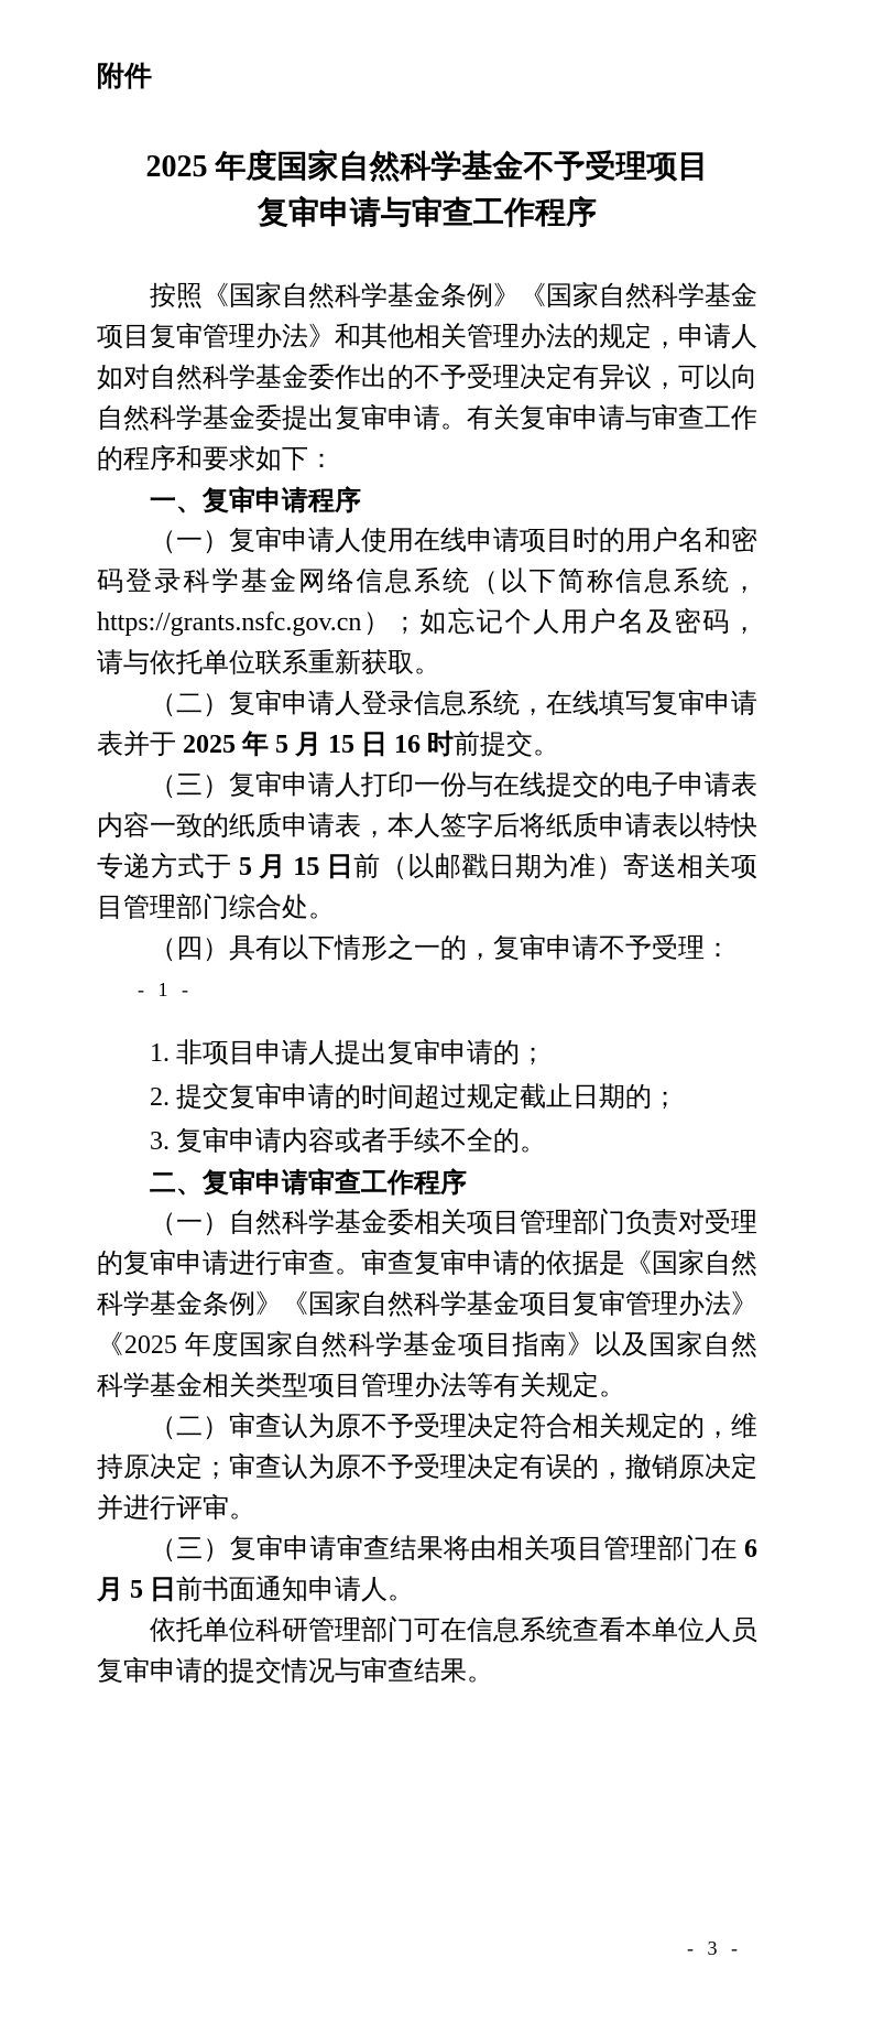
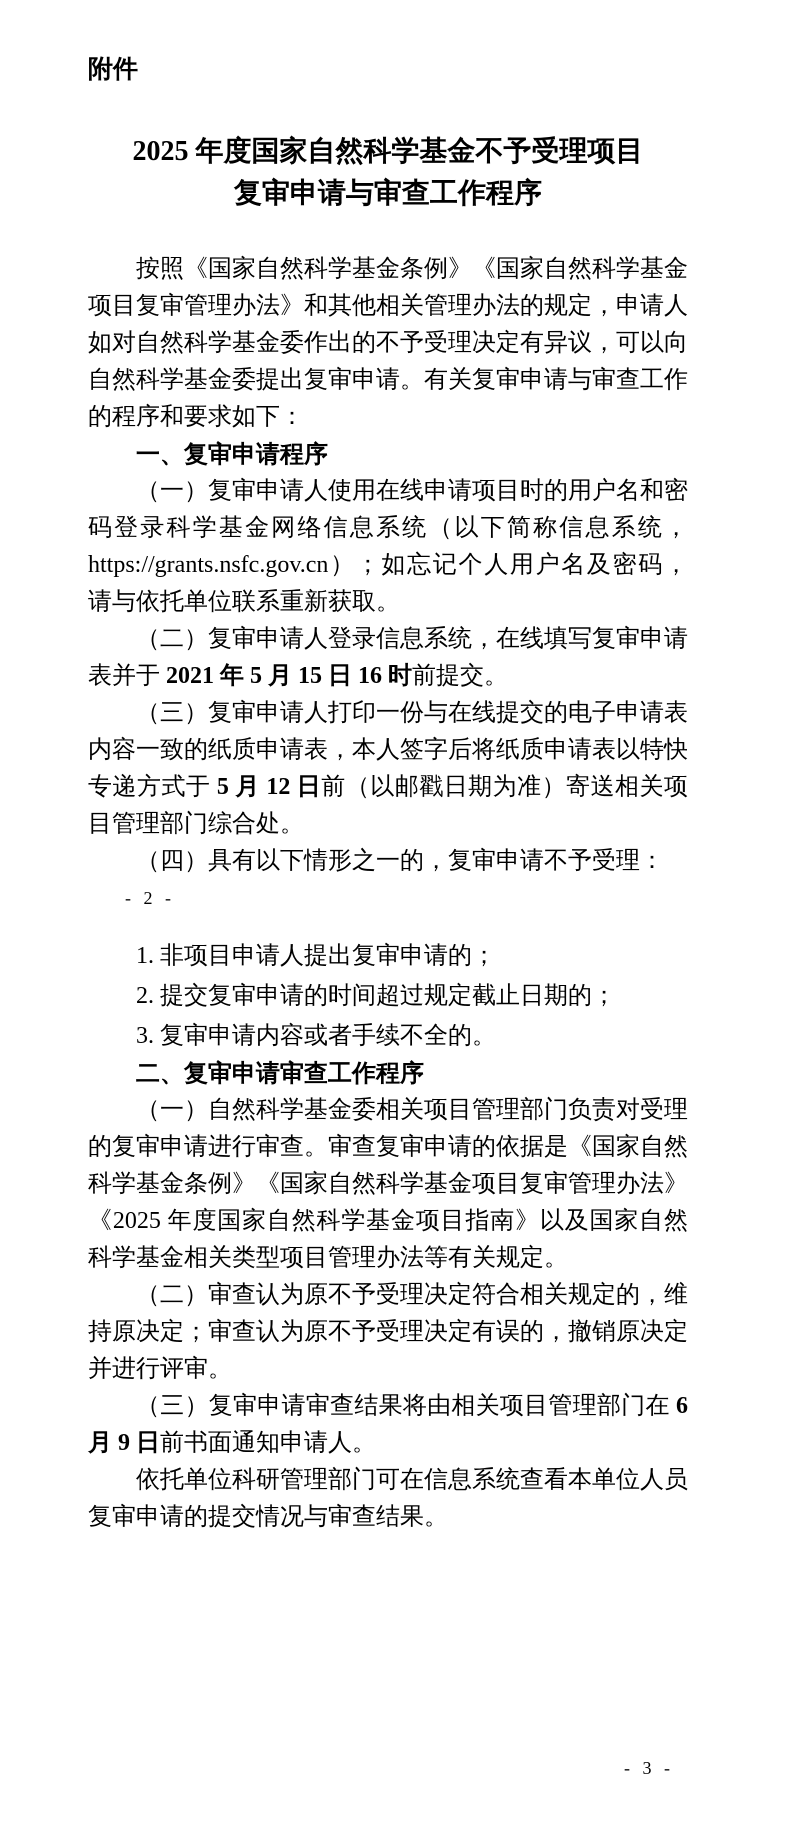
  附件
  2025 年度国家自然科学基金不予受理项目
  复审申请与审查工作程序
  按照《国家自然科学基金条例》《国家自然科学基金项目复审管理办法》和其他相关管理办法的规定，申请人如对自然科学基金委作出的不予受理决定有异议，可以向自然科学基金委提出复审申请。有关复审申请与审查工作的程序和要求如下：
  一、复审申请程序
  （一）复审申请人使用在线申请项目时的用户名和密码登录科学基金网络信息系统（以下简称信息系统，https://grants.nsfc.gov.cn）；如忘记个人用户名及密码，请与依托单位联系重新获取。
- （二）复审申请人登录信息系统，在线填写复审申请表并于 2025 年 5 月 15 日 16 时前提交。
+ （二）复审申请人登录信息系统，在线填写复审申请表并于 2021 年 5 月 15 日 16 时前提交。
- （三）复审申请人打印一份与在线提交的电子申请表内容一致的纸质申请表，本人签字后将纸质申请表以特快专递方式于 5 月 15 日前（以邮戳日期为准）寄送相关项目管理部门综合处。
+ （三）复审申请人打印一份与在线提交的电子申请表内容一致的纸质申请表，本人签字后将纸质申请表以特快专递方式于 5 月 12 日前（以邮戳日期为准）寄送相关项目管理部门综合处。
  （四）具有以下情形之一的，复审申请不予受理：
  1. 非项目申请人提出复审申请的；
  2. 提交复审申请的时间超过规定截止日期的；
  3. 复审申请内容或者手续不全的。
  二、复审申请审查工作程序
  （一）自然科学基金委相关项目管理部门负责对受理的复审申请进行审查。审查复审申请的依据是《国家自然科学基金条例》《国家自然科学基金项目复审管理办法》《2025 年度国家自然科学基金项目指南》以及国家自然科学基金相关类型项目管理办法等有关规定。
  （二）审查认为原不予受理决定符合相关规定的，维持原决定；审查认为原不予受理决定有误的，撤销原决定并进行评审。
- （三）复审申请审查结果将由相关项目管理部门在 6 月 5 日前书面通知申请人。
+ （三）复审申请审查结果将由相关项目管理部门在 6 月 9 日前书面通知申请人。
  依托单位科研管理部门可在信息系统查看本单位人员复审申请的提交情况与审查结果。
- - 1 -
+ - 2 -
  - 3 -
